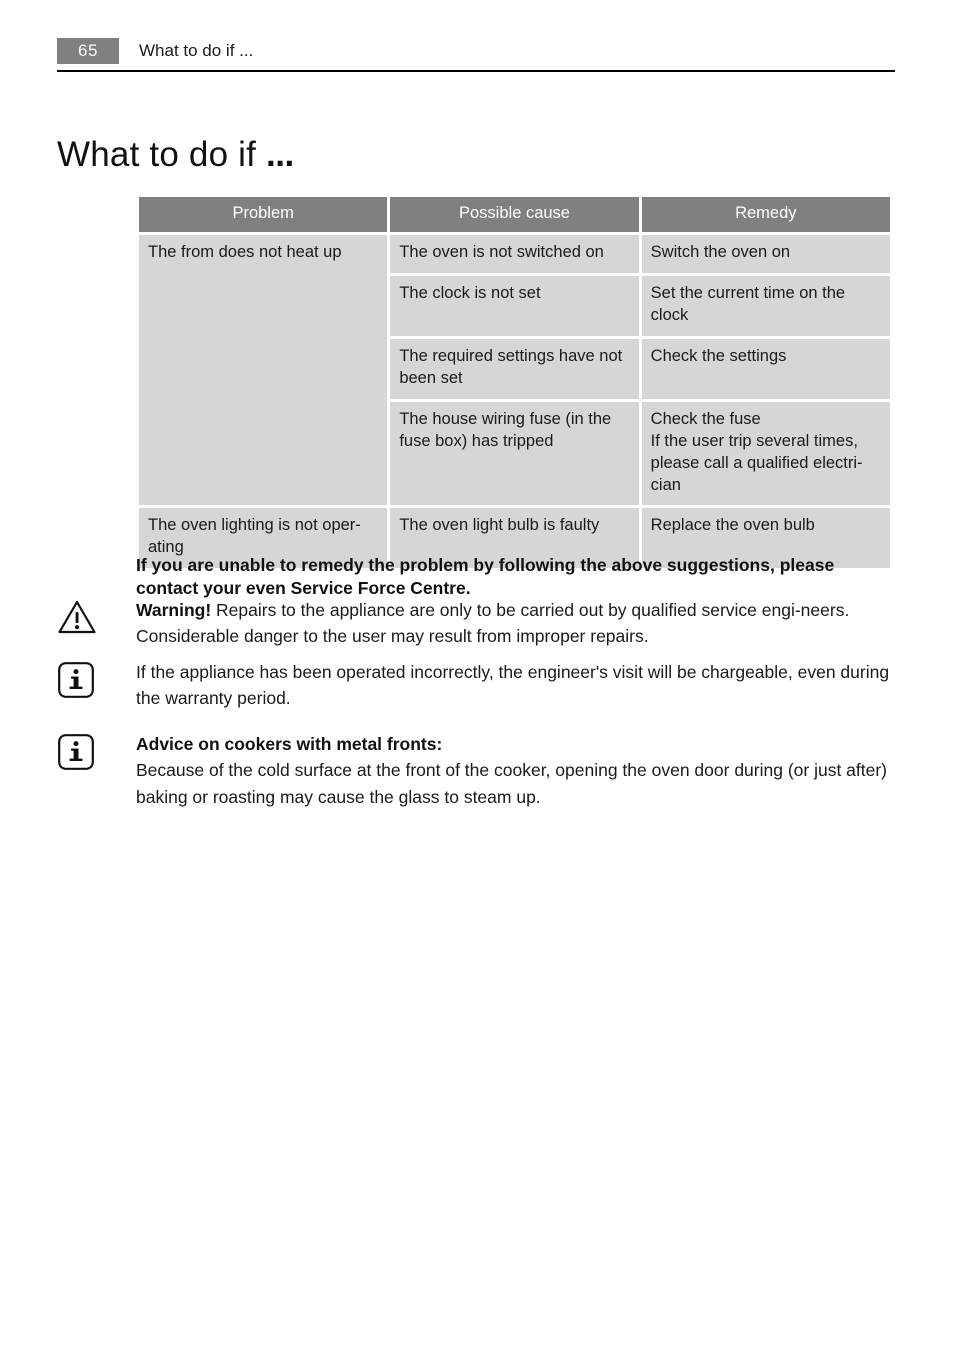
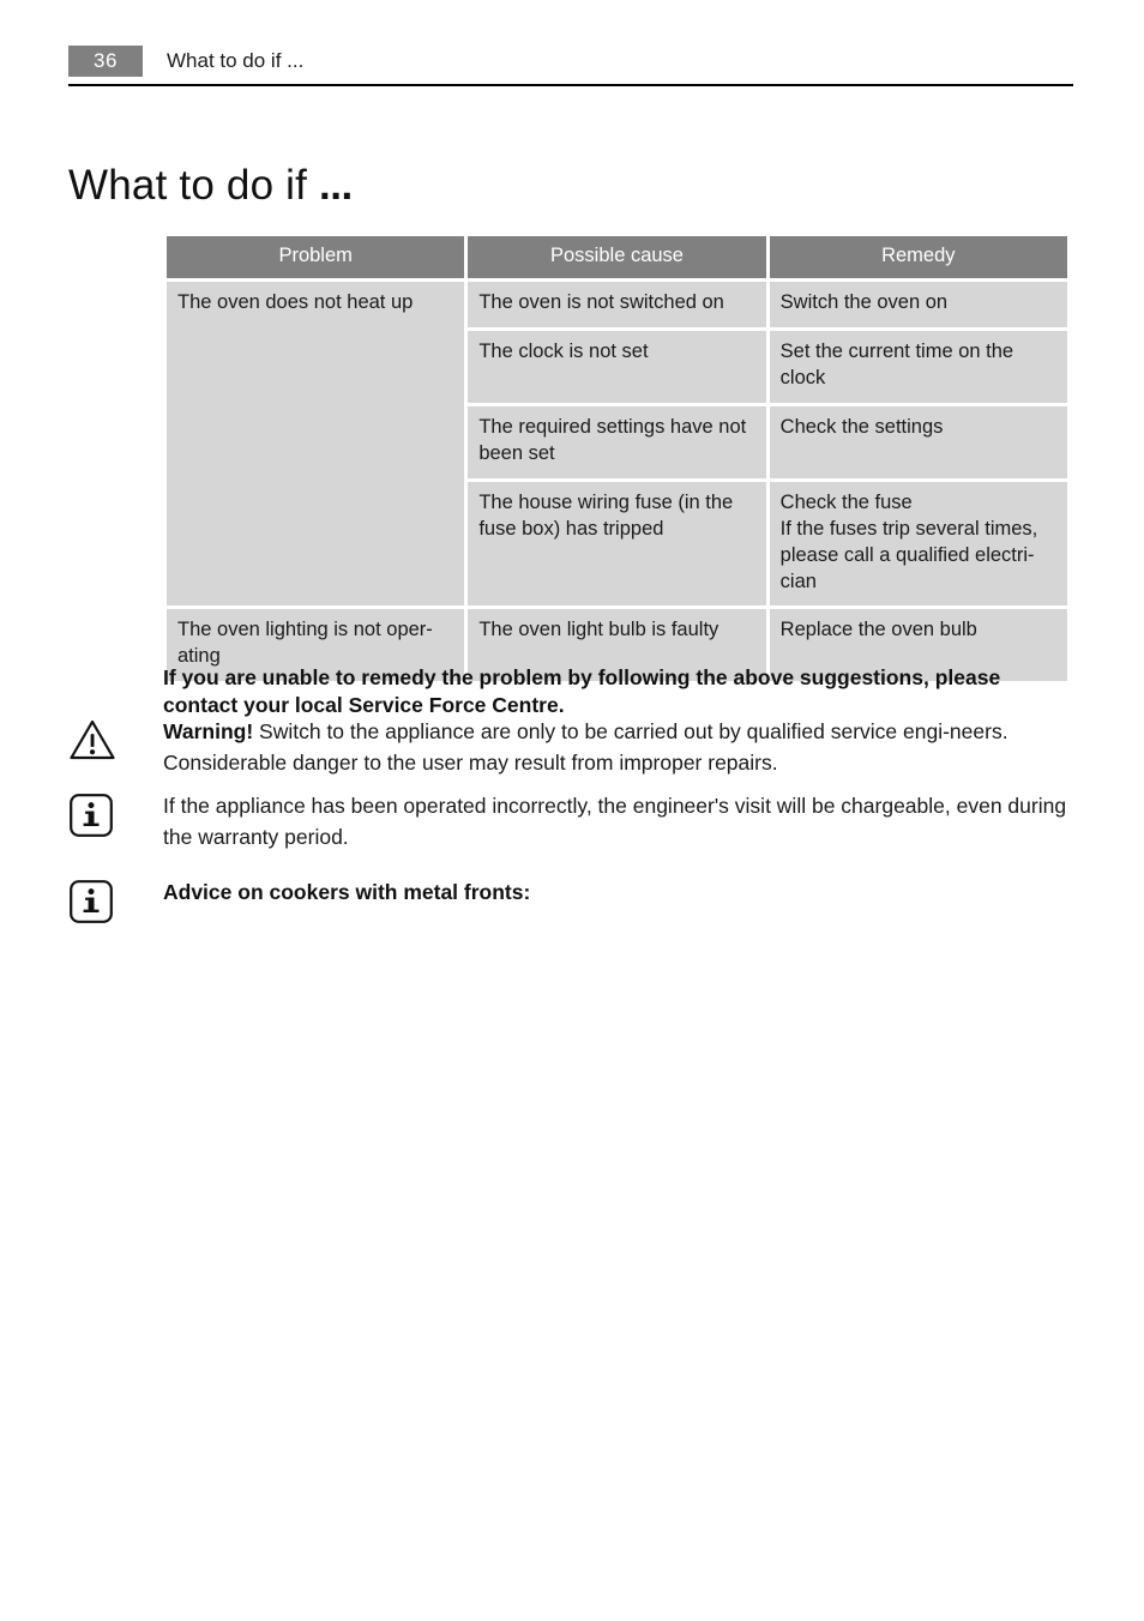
- 65 What to do if ...
+ 36 What to do if ...
  What to do if ...
  Problem	Possible cause	Remedy
- The from does not heat up	The oven is not switched on	Switch the oven on
+ The oven does not heat up	The oven is not switched on	Switch the oven on
  The clock is not set	Set the current time on the clock
  The required settings have not been set	Check the settings
- The house wiring fuse (in the fuse box) has tripped	Check the fuse If the user trip several times, please call a qualified electri-cian
+ The house wiring fuse (in the fuse box) has tripped	Check the fuse If the fuses trip several times, please call a qualified electri-cian
  The oven lighting is not oper-ating	The oven light bulb is faulty	Replace the oven bulb
- If you are unable to remedy the problem by following the above suggestions, please contact your even Service Force Centre.
+ If you are unable to remedy the problem by following the above suggestions, please contact your local Service Force Centre.
- Warning! Repairs to the appliance are only to be carried out by qualified service engi-neers. Considerable danger to the user may result from improper repairs.
+ Warning! Switch to the appliance are only to be carried out by qualified service engi-neers. Considerable danger to the user may result from improper repairs.
  If the appliance has been operated incorrectly, the engineer's visit will be chargeable, even during the warranty period.
  Advice on cookers with metal fronts:
- Because of the cold surface at the front of the cooker, opening the oven door during (or just after) baking or roasting may cause the glass to steam up.
